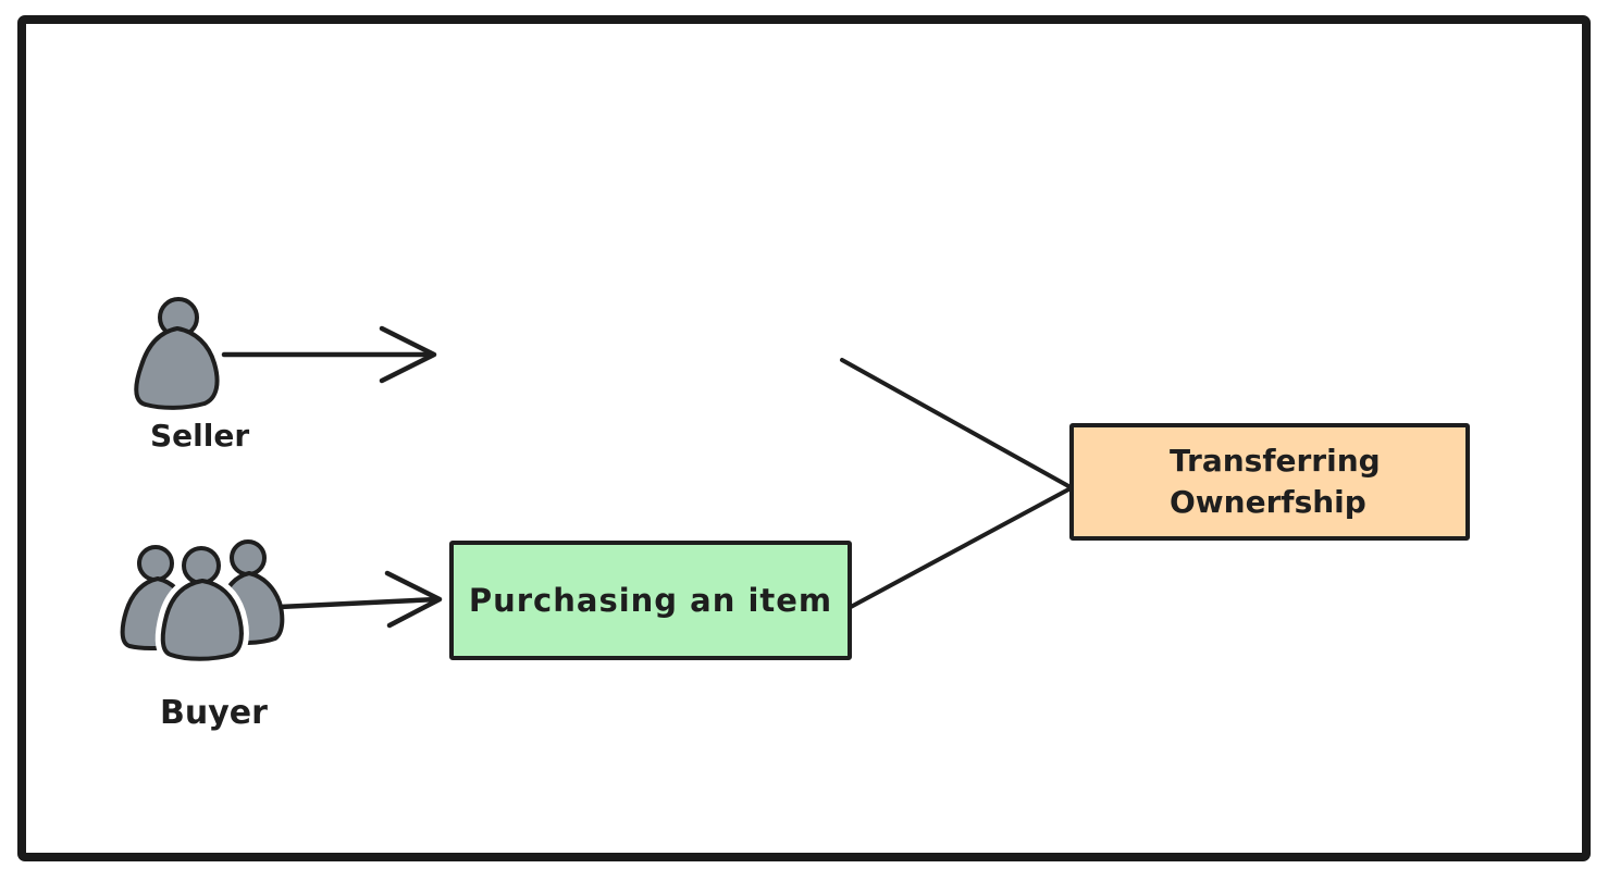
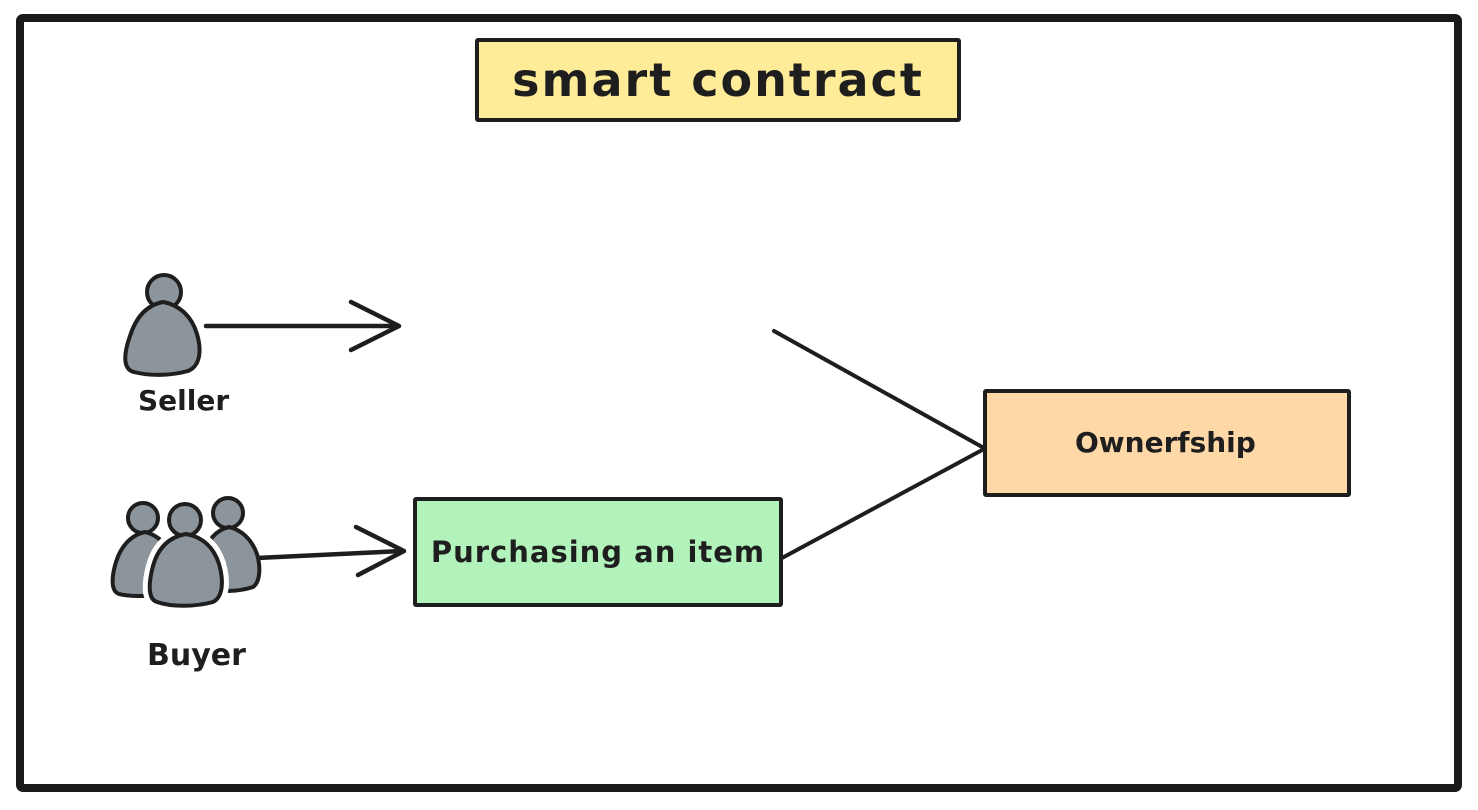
+ smart contract
  Purchasing an item
- Transferring
  Ownerfship
  Seller
  Buyer
